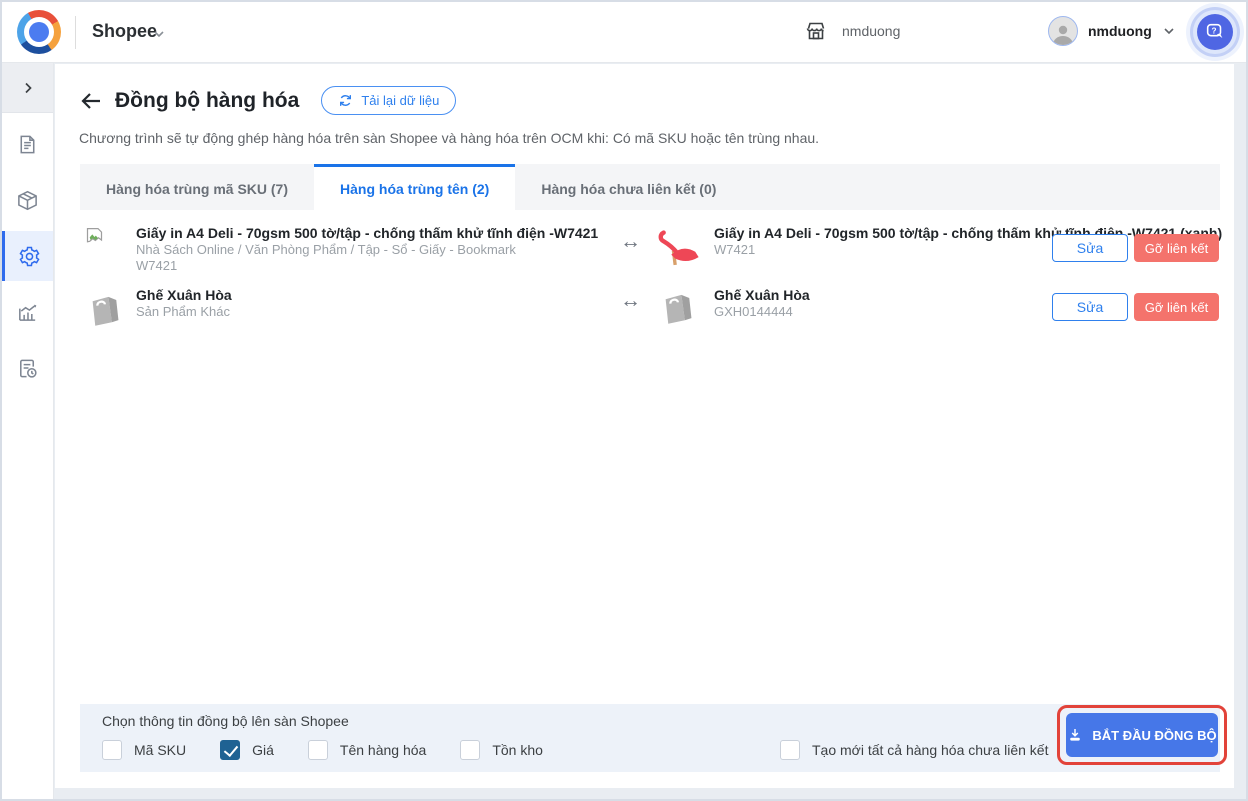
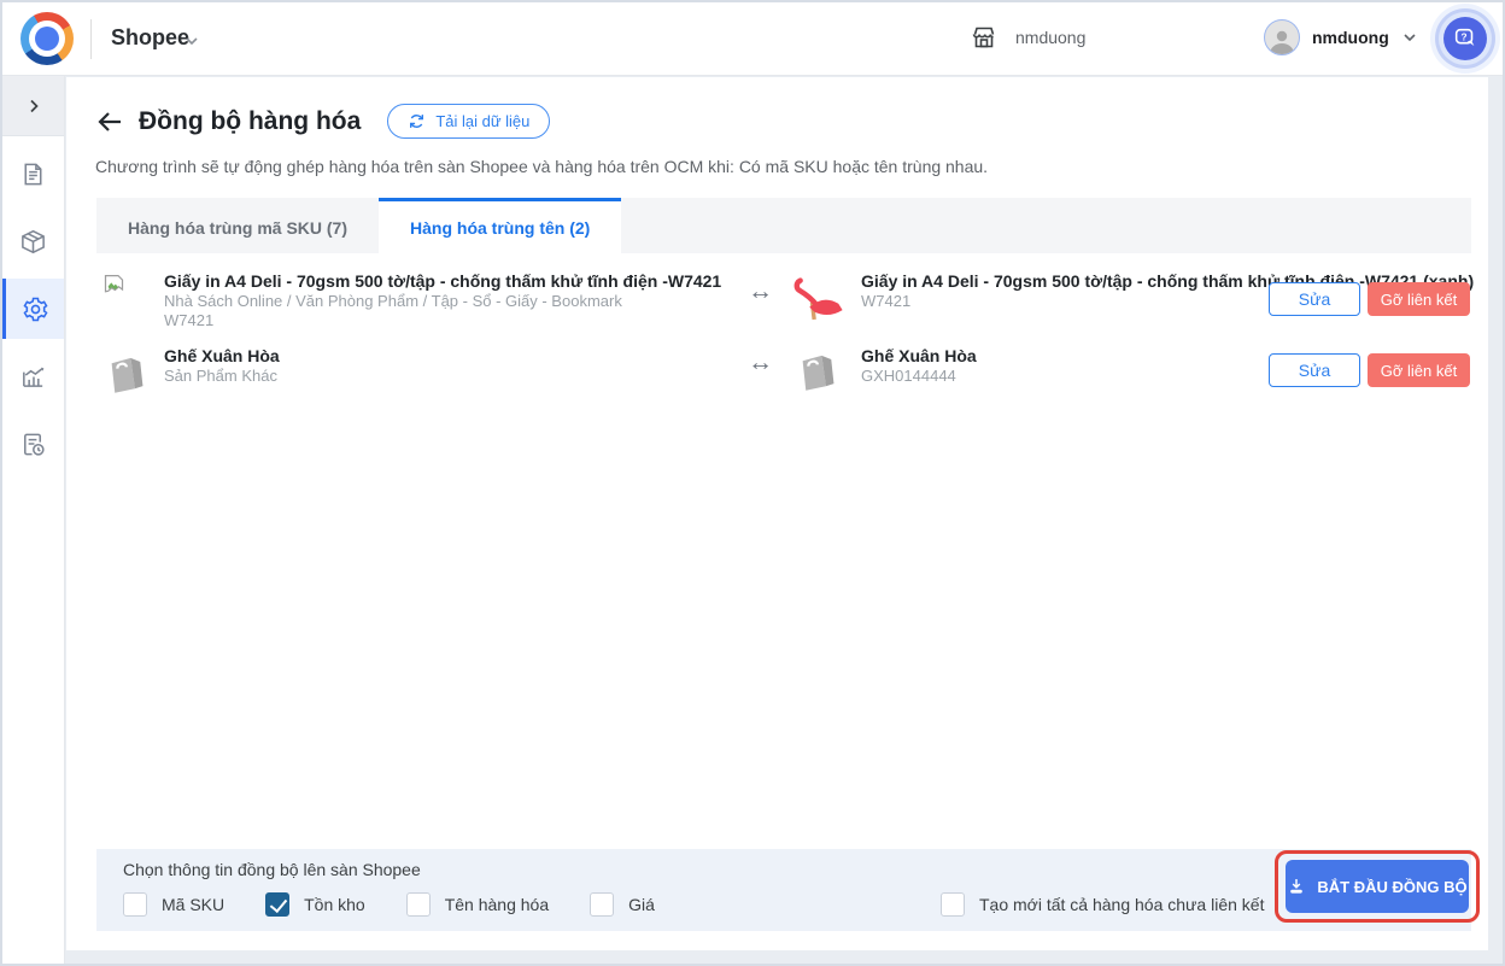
  Shopee
  nmduong
  nmduong
  ?
  Đồng bộ hàng hóa
  Tải lại dữ liệu
  Chương trình sẽ tự động ghép hàng hóa trên sàn Shopee và hàng hóa trên OCM khi: Có mã SKU hoặc tên trùng nhau.
  Hàng hóa trùng mã SKU (7)
  Hàng hóa trùng tên (2)
- Hàng hóa chưa liên kết (0)
  Giấy in A4 Deli - 70gsm 500 tờ/tập - chống thấm khử tĩnh điện -W7421
  Nhà Sách Online / Văn Phòng Phẩm / Tập - Sổ - Giấy - Bookmark
  W7421
  ↔
  Giấy in A4 Deli - 70gsm 500 tờ/tập - chống thấm khử tĩnh điện -W7421 (xanh)
  W7421
  Sửa
  Gỡ liên kết
  Ghế Xuân Hòa
  Sản Phẩm Khác
  ↔
  Ghế Xuân Hòa
  GXH0144444
  Sửa
  Gỡ liên kết
  Chọn thông tin đồng bộ lên sàn Shopee
  Mã SKU
- Giá
+ Tồn kho
  Tên hàng hóa
- Tồn kho
+ Giá
  Tạo mới tất cả hàng hóa chưa liên kết
  BẮT ĐẦU ĐỒNG BỘ
